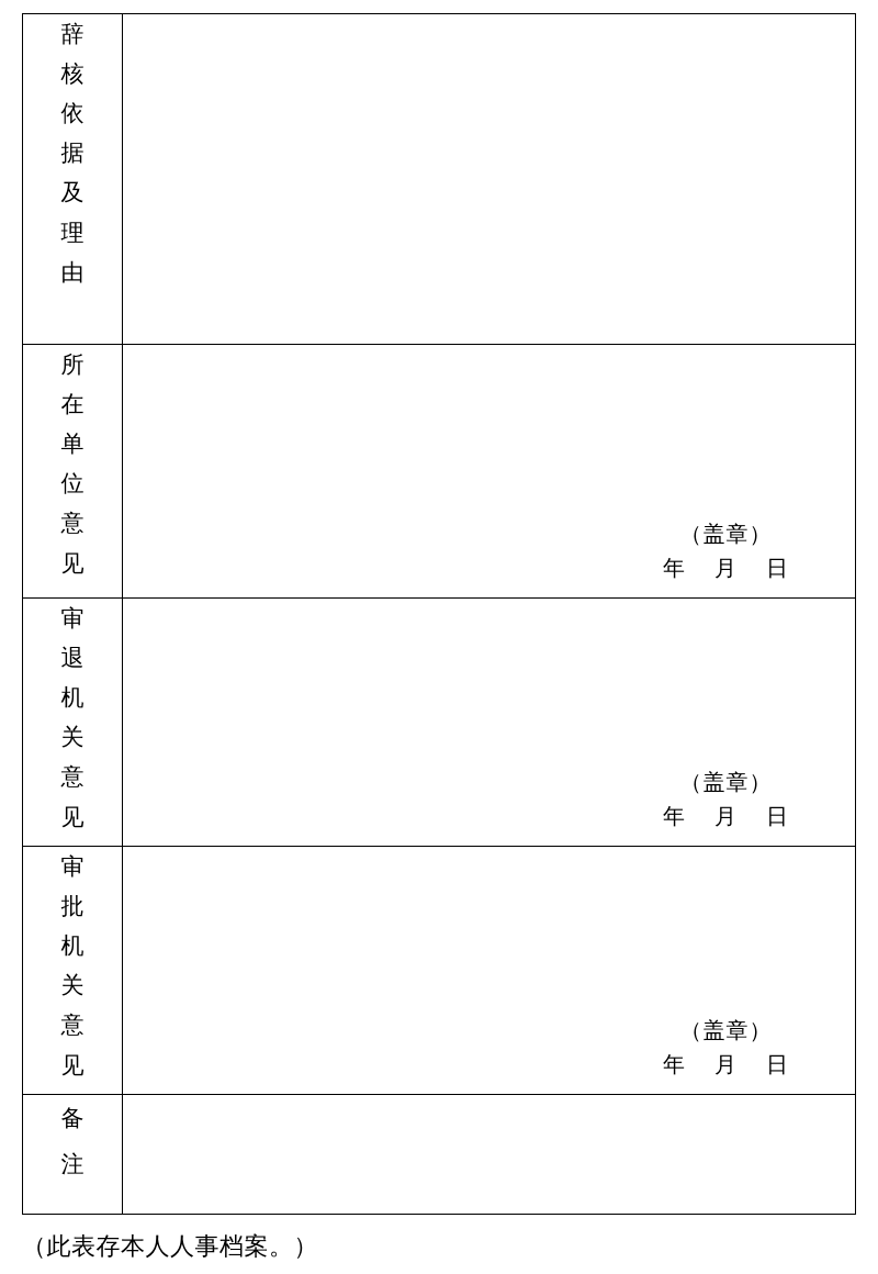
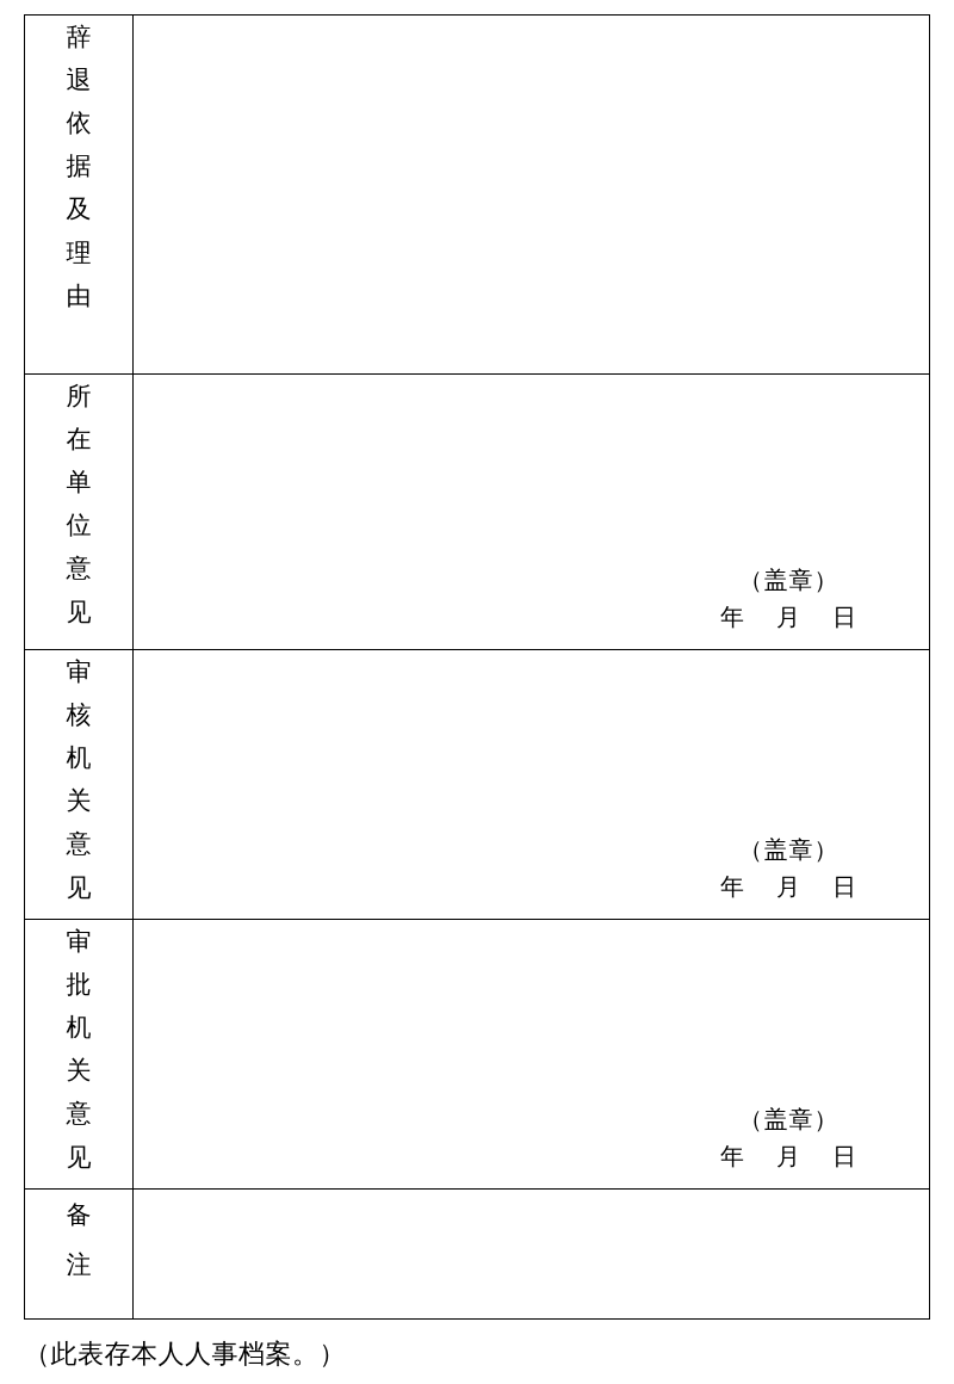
- 辞 核 依 据 及 理 由
+ 辞 退 依 据 及 理 由
  所 在 单 位 意 见	（盖章） 年 月 日
- 审 退 机 关 意 见	（盖章） 年 月 日
+ 审 核 机 关 意 见	（盖章） 年 月 日
  审 批 机 关 意 见	（盖章） 年 月 日
  备 注
  （此表存本人人事档案。）
